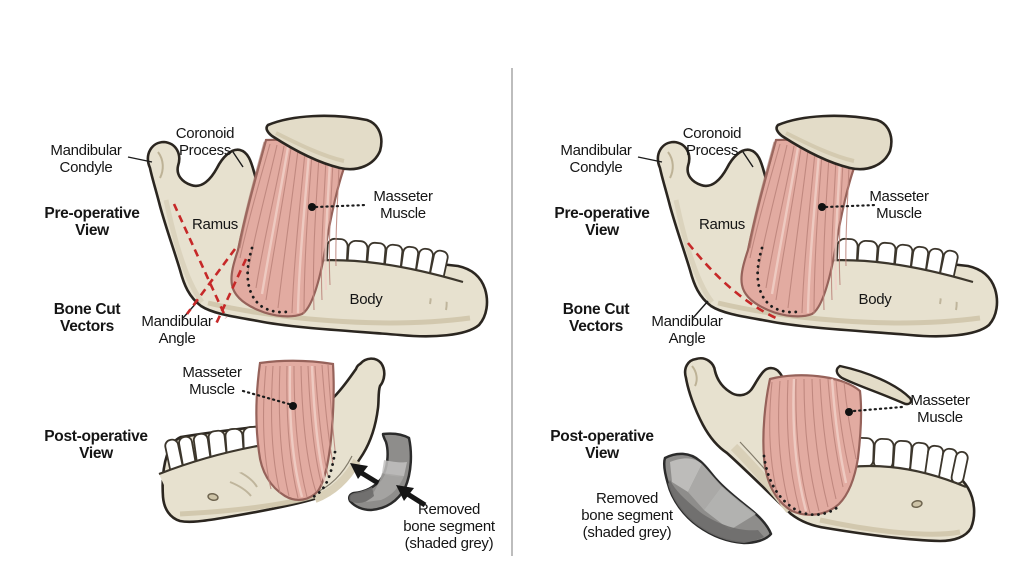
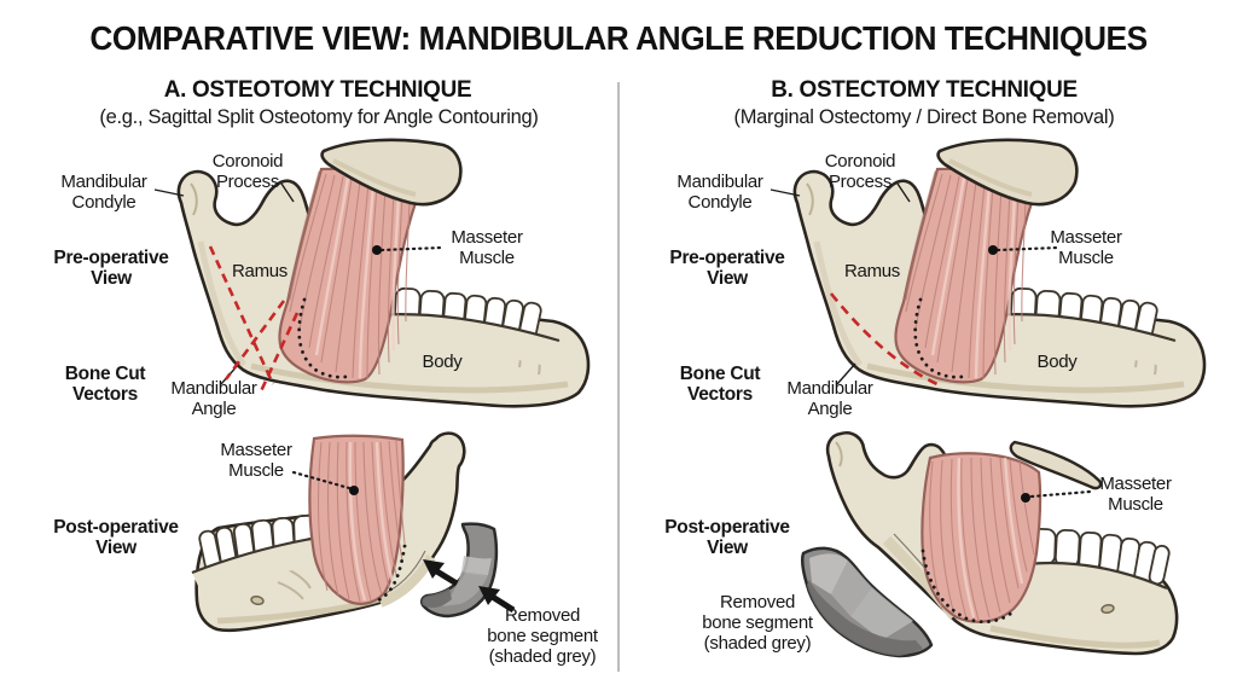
+ COMPARATIVE VIEW: MANDIBULAR ANGLE REDUCTION TECHNIQUES
+ A. OSTEOTOMY TECHNIQUE
+ (e.g., Sagittal Split Osteotomy for Angle Contouring)
+ B. OSTECTOMY TECHNIQUE
+ (Marginal Ostectomy / Direct Bone Removal)
  Mandibular
  Condyle
  Coronoid
  Process
  Pre-operative
  View
  Ramus
  Masseter
  Muscle
  Body
  Bone Cut
  Vectors
  Mandibular
  Angle
  Mandibular
  Condyle
  Coronoid
  Process
  Pre-operative
  View
  Ramus
  Masseter
  Muscle
  Body
  Bone Cut
  Vectors
  Mandibular
  Angle
  Masseter
  Muscle
  Post-operative
  View
  Removed
  bone segment
  (shaded grey)
  Post-operative
  View
  Removed
  bone segment
  (shaded grey)
  Masseter
  Muscle
